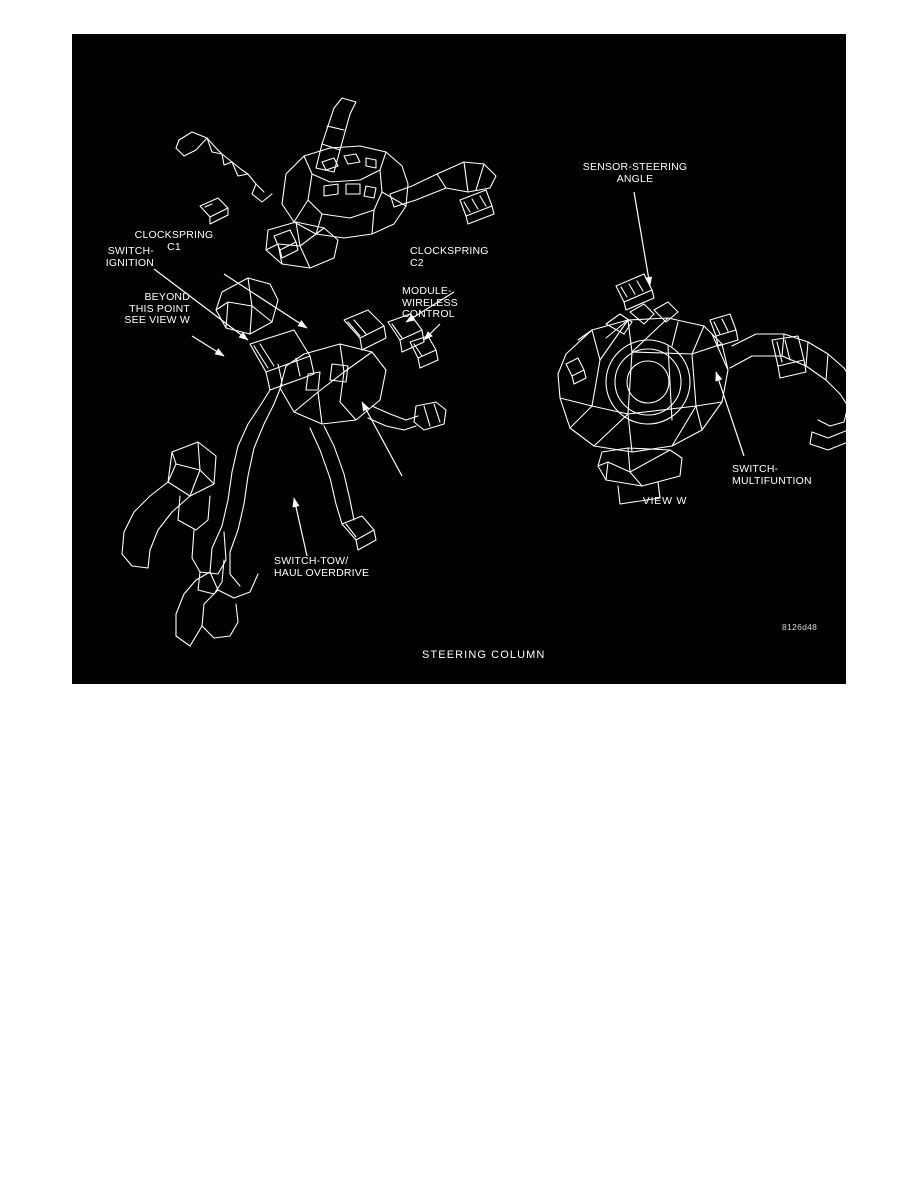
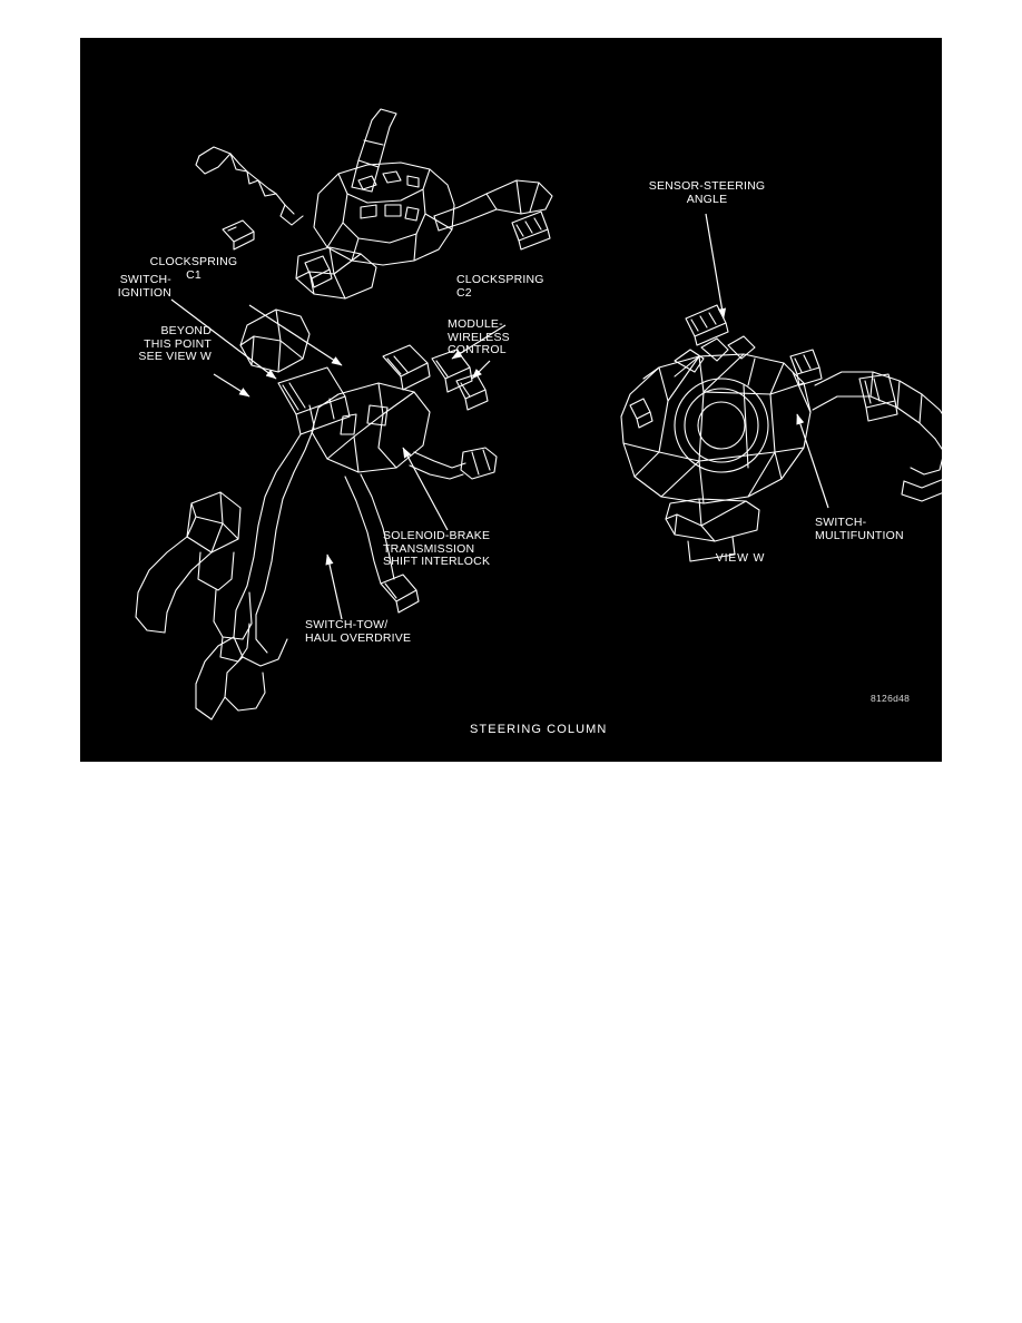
  SWITCH-
  IGNITION
  CLOCKSPRING
  C1
  BEYOND
  THIS POINT
  SEE VIEW W
  CLOCKSPRING
  C2
  MODULE-
  WIRELESS
  CONTROL
+ SOLENOID-BRAKE
+ TRANSMISSION
+ SHIFT INTERLOCK
  SWITCH-TOW/
  HAUL OVERDRIVE
  SENSOR-STEERING
  ANGLE
  SWITCH-
  MULTIFUNTION
  VIEW W
  STEERING COLUMN
  8126d48
